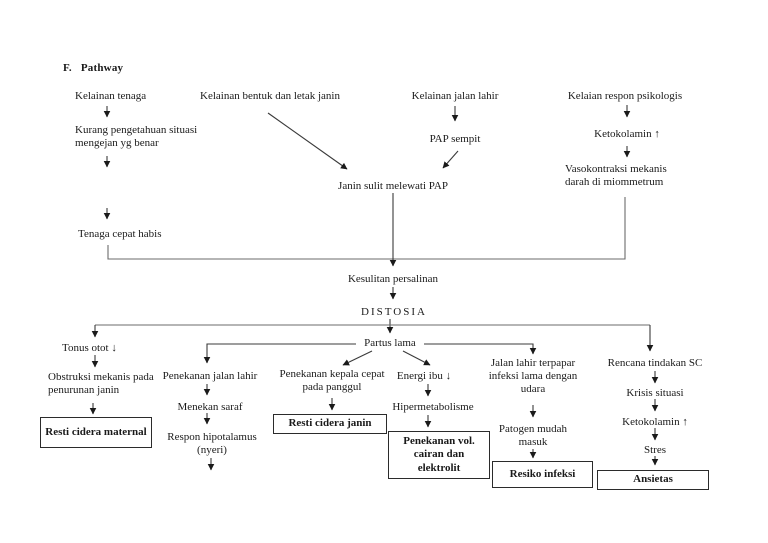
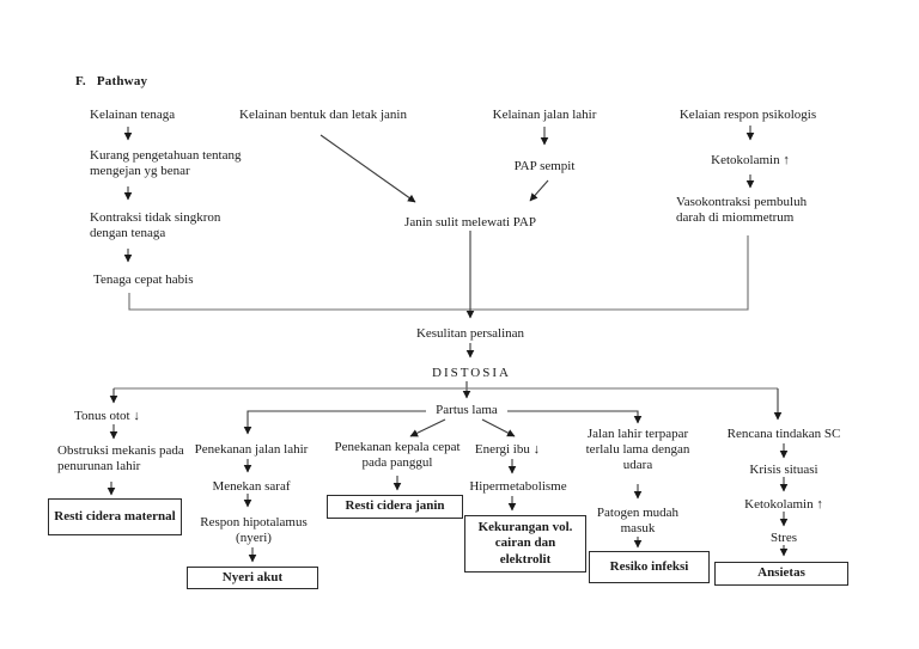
  F. Pathway
  Kelainan tenaga
- Kurang pengetahuan situasi mengejan yg benar
+ Kurang pengetahuan tentang mengejan yg benar
+ Kontraksi tidak singkron dengan tenaga
  Tenaga cepat habis
  Kelainan bentuk dan letak janin
  Kelainan jalan lahir
  PAP sempit
  Janin sulit melewati PAP
  Kelaian respon psikologis
  Ketokolamin ↑
- Vasokontraksi mekanis darah di miommetrum
+ Vasokontraksi pembuluh darah di miommetrum
  Kesulitan persalinan
  DISTOSIA
  Partus lama
  Tonus otot ↓
- Obstruksi mekanis pada penurunan janin
+ Obstruksi mekanis pada penurunan lahir
  Resti cidera maternal
  Penekanan jalan lahir
  Menekan saraf
  Respon hipotalamus (nyeri)
+ Nyeri akut
  Penekanan kepala cepat pada panggul
  Resti cidera janin
  Energi ibu ↓
  Hipermetabolisme
- Penekanan vol. cairan dan elektrolit
+ Kekurangan vol. cairan dan elektrolit
- Jalan lahir terpapar infeksi lama dengan udara
+ Jalan lahir terpapar terlalu lama dengan udara
  Patogen mudah masuk
  Resiko infeksi
  Rencana tindakan SC
  Krisis situasi
  Ketokolamin ↑
  Stres
  Ansietas
